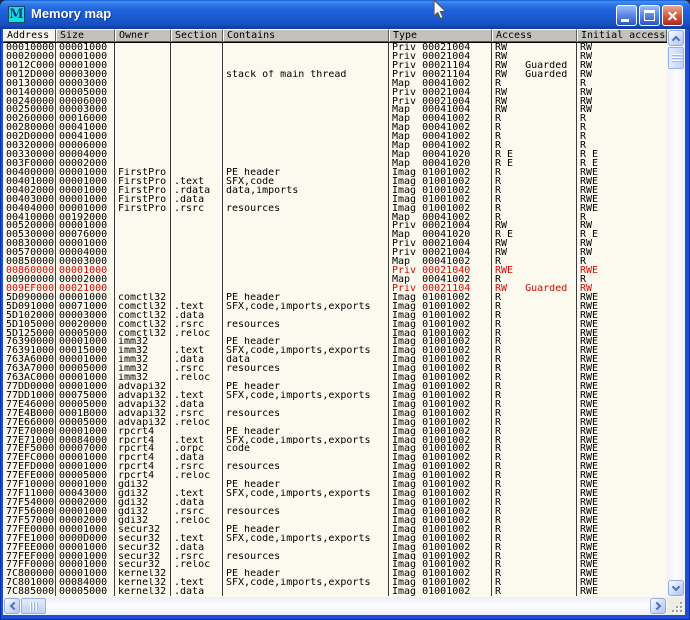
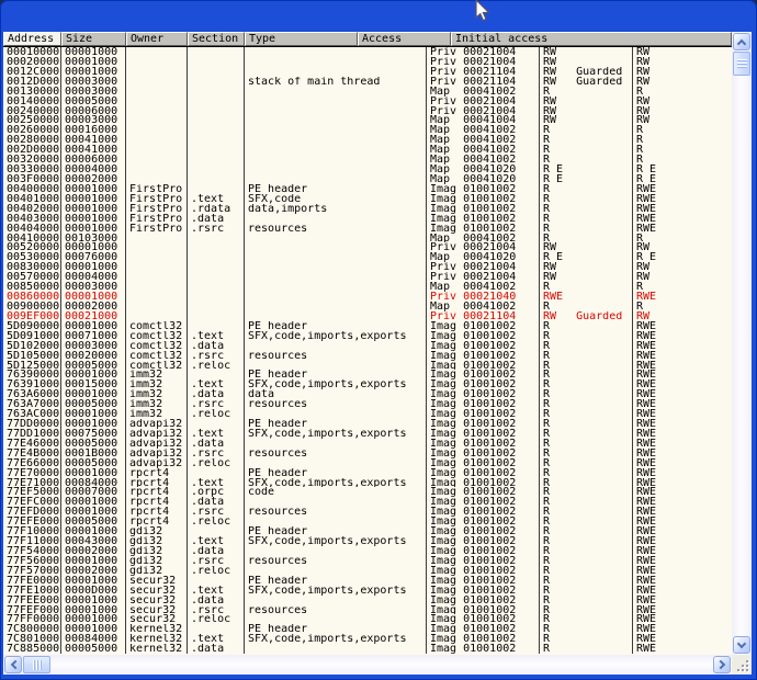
- M
- Memory map
  Address
  Size
  Owner
  Section
- Contains
  Type
  Access
  Initial access
  00010000
  00001000
  Priv 00021004
  RW
  RW
  00020000
  00001000
  Priv 00021004
  RW
  RW
  0012C000
  00001000
  Priv 00021104
  RW Guarded
  RW
  0012D000
  00003000
  stack of main thread
  Priv 00021104
  RW Guarded
  RW
  00130000
  00003000
  Map 00041002
  R
  R
  00140000
  00005000
  Priv 00021004
  RW
  RW
  00240000
  00006000
  Priv 00021004
  RW
  RW
  00250000
  00003000
  Map 00041004
  RW
  RW
  00260000
  00016000
  Map 00041002
  R
  R
  00280000
  00041000
  Map 00041002
  R
  R
  002D0000
  00041000
  Map 00041002
  R
  R
  00320000
  00006000
  Map 00041002
  R
  R
  00330000
  00004000
  Map 00041020
  R E
  R E
  003F0000
  00002000
  Map 00041020
  R E
  R E
  00400000
  00001000
  FirstPro
  PE header
  Imag 01001002
  R
  RWE
  00401000
  00001000
  FirstPro
  .text
  SFX,code
  Imag 01001002
  R
  RWE
  00402000
  00001000
  FirstPro
  .rdata
  data,imports
  Imag 01001002
  R
  RWE
  00403000
  00001000
  FirstPro
  .data
  Imag 01001002
  R
  RWE
  00404000
  00001000
  FirstPro
  .rsrc
  resources
  Imag 01001002
  R
  RWE
  00410000
- 00192000
+ 00103000
  Map 00041002
  R
  R
  00520000
  00001000
  Priv 00021004
  RW
  RW
  00530000
  00076000
  Map 00041020
  R E
  R E
  00830000
  00001000
  Priv 00021004
  RW
  RW
  00570000
  00004000
  Priv 00021004
  RW
  RW
  00850000
  00003000
  Map 00041002
  R
  R
  00860000
  00001000
  Priv 00021040
  RWE
  RWE
  00900000
  00002000
  Map 00041002
  R
  R
  009EF000
  00021000
  Priv 00021104
  RW Guarded
  RW
  5D090000
  00001000
  comctl32
  PE header
  Imag 01001002
  R
  RWE
  5D091000
  00071000
  comctl32
  .text
  SFX,code,imports,exports
  Imag 01001002
  R
  RWE
  5D102000
  00003000
  comctl32
  .data
  Imag 01001002
  R
  RWE
  5D105000
  00020000
  comctl32
  .rsrc
  resources
  Imag 01001002
  R
  RWE
  5D125000
  00005000
  comctl32
  .reloc
  Imag 01001002
  R
  RWE
  76390000
  00001000
  imm32
  PE header
  Imag 01001002
  R
  RWE
  76391000
  00015000
  imm32
  .text
  SFX,code,imports,exports
  Imag 01001002
  R
  RWE
  763A6000
  00001000
  imm32
  .data
  data
  Imag 01001002
  R
  RWE
  763A7000
  00005000
  imm32
  .rsrc
  resources
  Imag 01001002
  R
  RWE
  763AC000
  00001000
  imm32
  .reloc
  Imag 01001002
  R
  RWE
  77DD0000
  00001000
  advapi32
  PE header
  Imag 01001002
  R
  RWE
  77DD1000
  00075000
  advapi32
  .text
  SFX,code,imports,exports
  Imag 01001002
  R
  RWE
  77E46000
  00005000
  advapi32
  .data
  Imag 01001002
  R
  RWE
  77E4B000
  0001B000
  advapi32
  .rsrc
  resources
  Imag 01001002
  R
  RWE
  77E66000
  00005000
  advapi32
  .reloc
  Imag 01001002
  R
  RWE
  77E70000
  00001000
  rpcrt4
  PE header
  Imag 01001002
  R
  RWE
  77E71000
  00084000
  rpcrt4
  .text
  SFX,code,imports,exports
  Imag 01001002
  R
  RWE
  77EF5000
  00007000
  rpcrt4
  .orpc
  code
  Imag 01001002
  R
  RWE
  77EFC000
  00001000
  rpcrt4
  .data
  Imag 01001002
  R
  RWE
  77EFD000
  00001000
  rpcrt4
  .rsrc
  resources
  Imag 01001002
  R
  RWE
  77EFE000
  00005000
  rpcrt4
  .reloc
  Imag 01001002
  R
  RWE
  77F10000
  00001000
  gdi32
  PE header
  Imag 01001002
  R
  RWE
  77F11000
  00043000
  gdi32
  .text
  SFX,code,imports,exports
  Imag 01001002
  R
  RWE
  77F54000
  00002000
  gdi32
  .data
  Imag 01001002
  R
  RWE
  77F56000
  00001000
  gdi32
  .rsrc
  resources
  Imag 01001002
  R
  RWE
  77F57000
  00002000
  gdi32
  .reloc
  Imag 01001002
  R
  RWE
  77FE0000
  00001000
  secur32
  PE header
  Imag 01001002
  R
  RWE
  77FE1000
  0000D000
  secur32
  .text
  SFX,code,imports,exports
  Imag 01001002
  R
  RWE
  77FEE000
  00001000
  secur32
  .data
  Imag 01001002
  R
  RWE
  77FEF000
  00001000
  secur32
  .rsrc
  resources
  Imag 01001002
  R
  RWE
  77FF0000
  00001000
  secur32
  .reloc
  Imag 01001002
  R
  RWE
  7C800000
  00001000
  kernel32
  PE header
  Imag 01001002
  R
  RWE
  7C801000
  00084000
  kernel32
  .text
  SFX,code,imports,exports
  Imag 01001002
  R
  RWE
  7C885000
  00005000
  kernel32
  .data
  Imag 01001002
  R
  RWE
